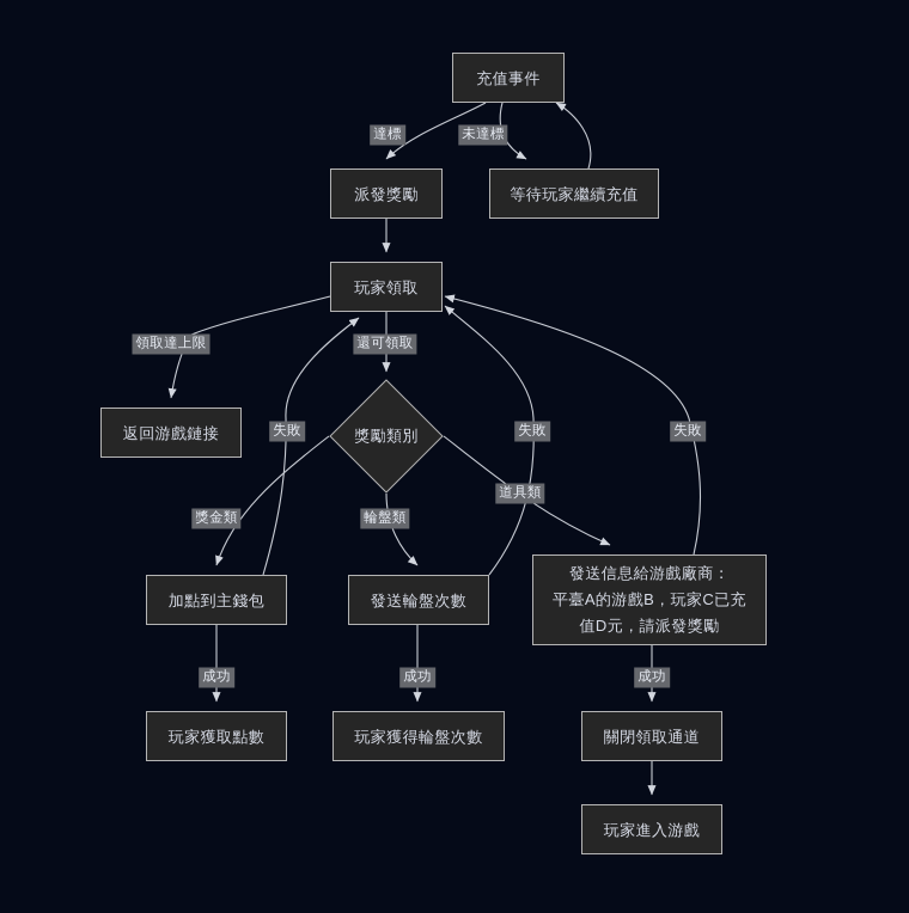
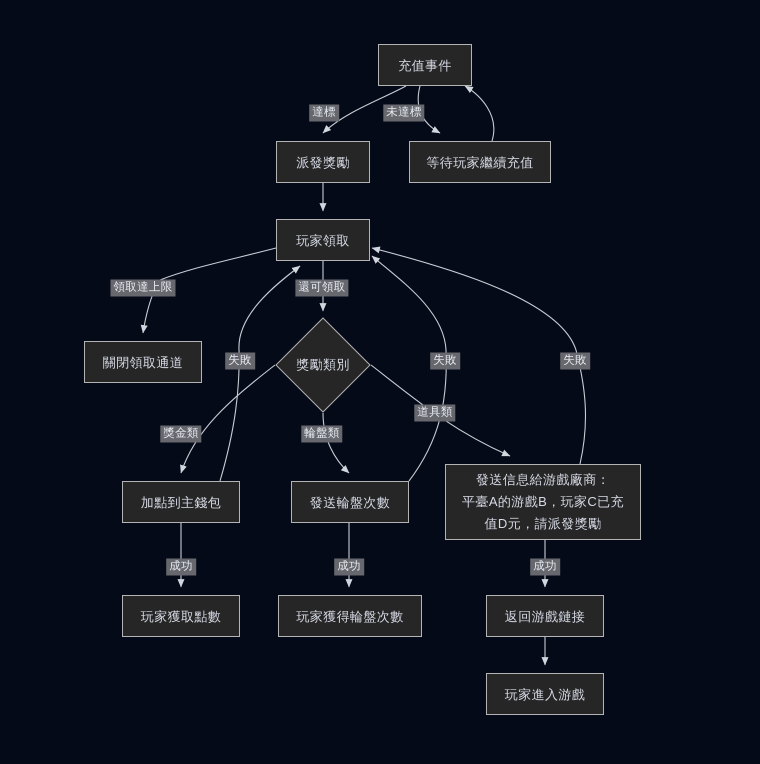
  充值事件
  派發獎勵
  等待玩家繼續充值
  玩家領取
- 返回游戲鏈接
+ 關閉領取通道
  獎勵類別
  加點到主錢包
  發送輪盤次數
  發送信息給游戲廠商：
  平臺A的游戲B，玩家C已充
  值D元，請派發獎勵
  玩家獲取點數
  玩家獲得輪盤次數
- 關閉領取通道
+ 返回游戲鏈接
  玩家進入游戲
  達標
  未達標
  領取達上限
  還可領取
  失敗
  失敗
  失敗
  獎金類
  輪盤類
  道具類
  成功
  成功
  成功
